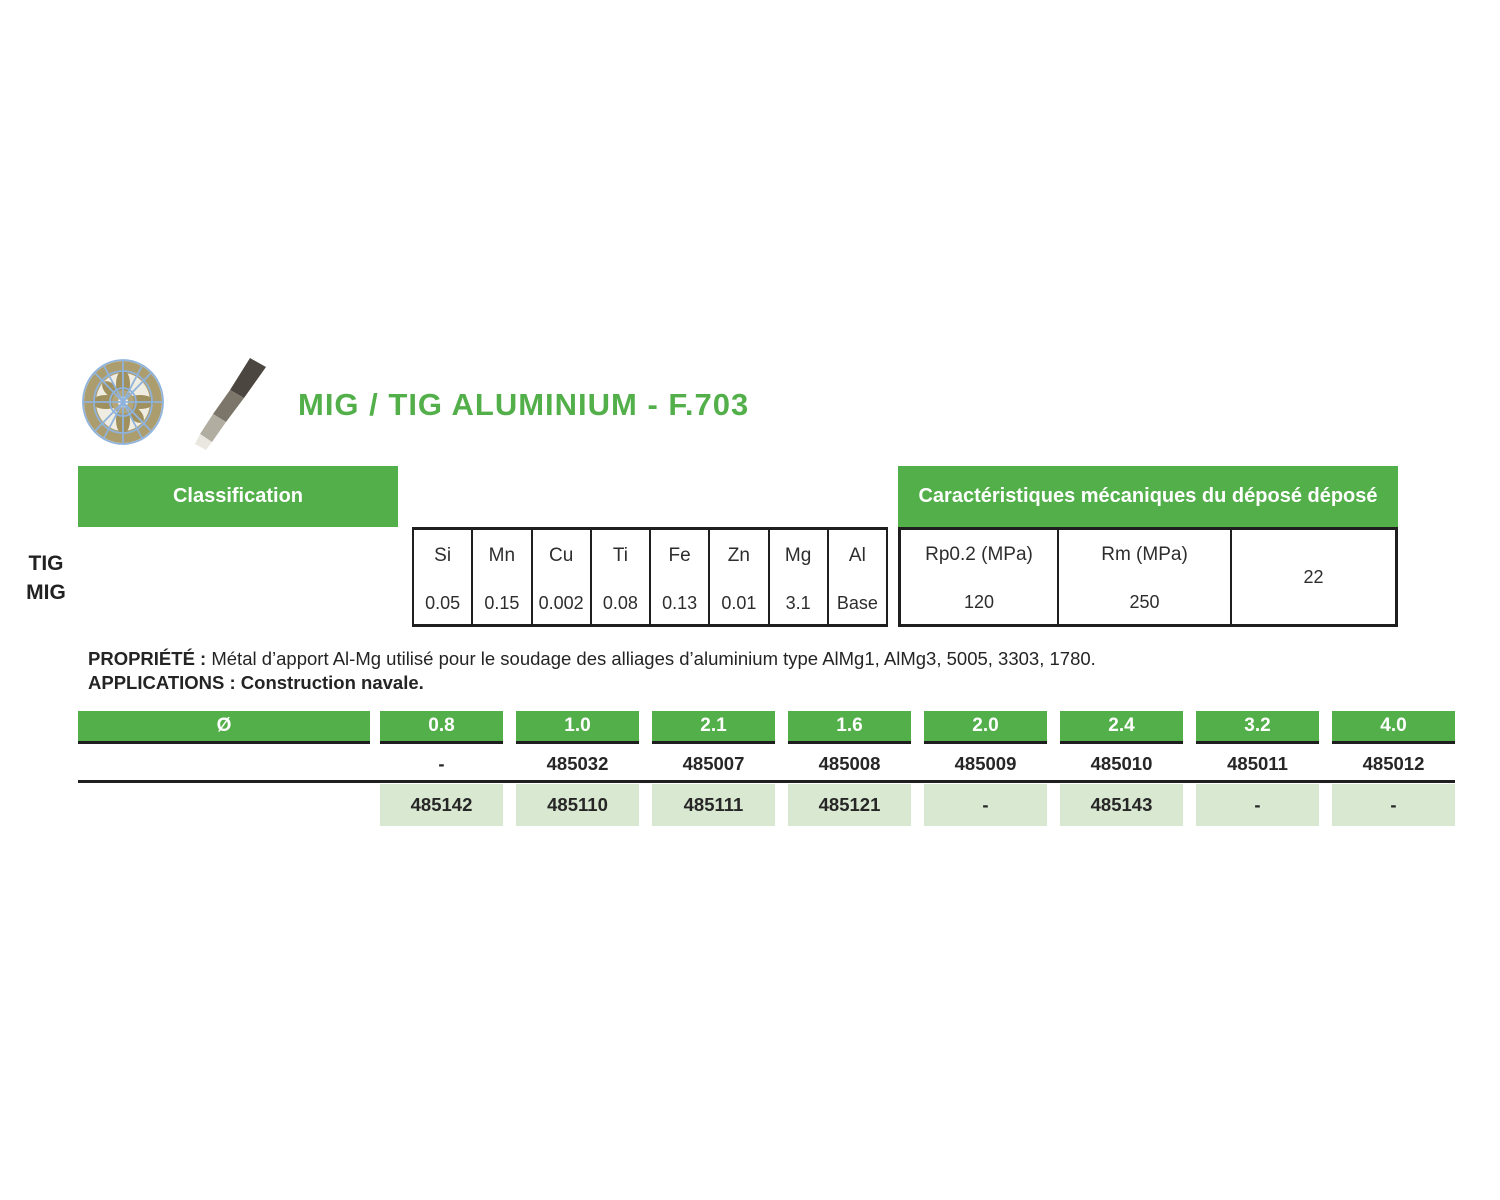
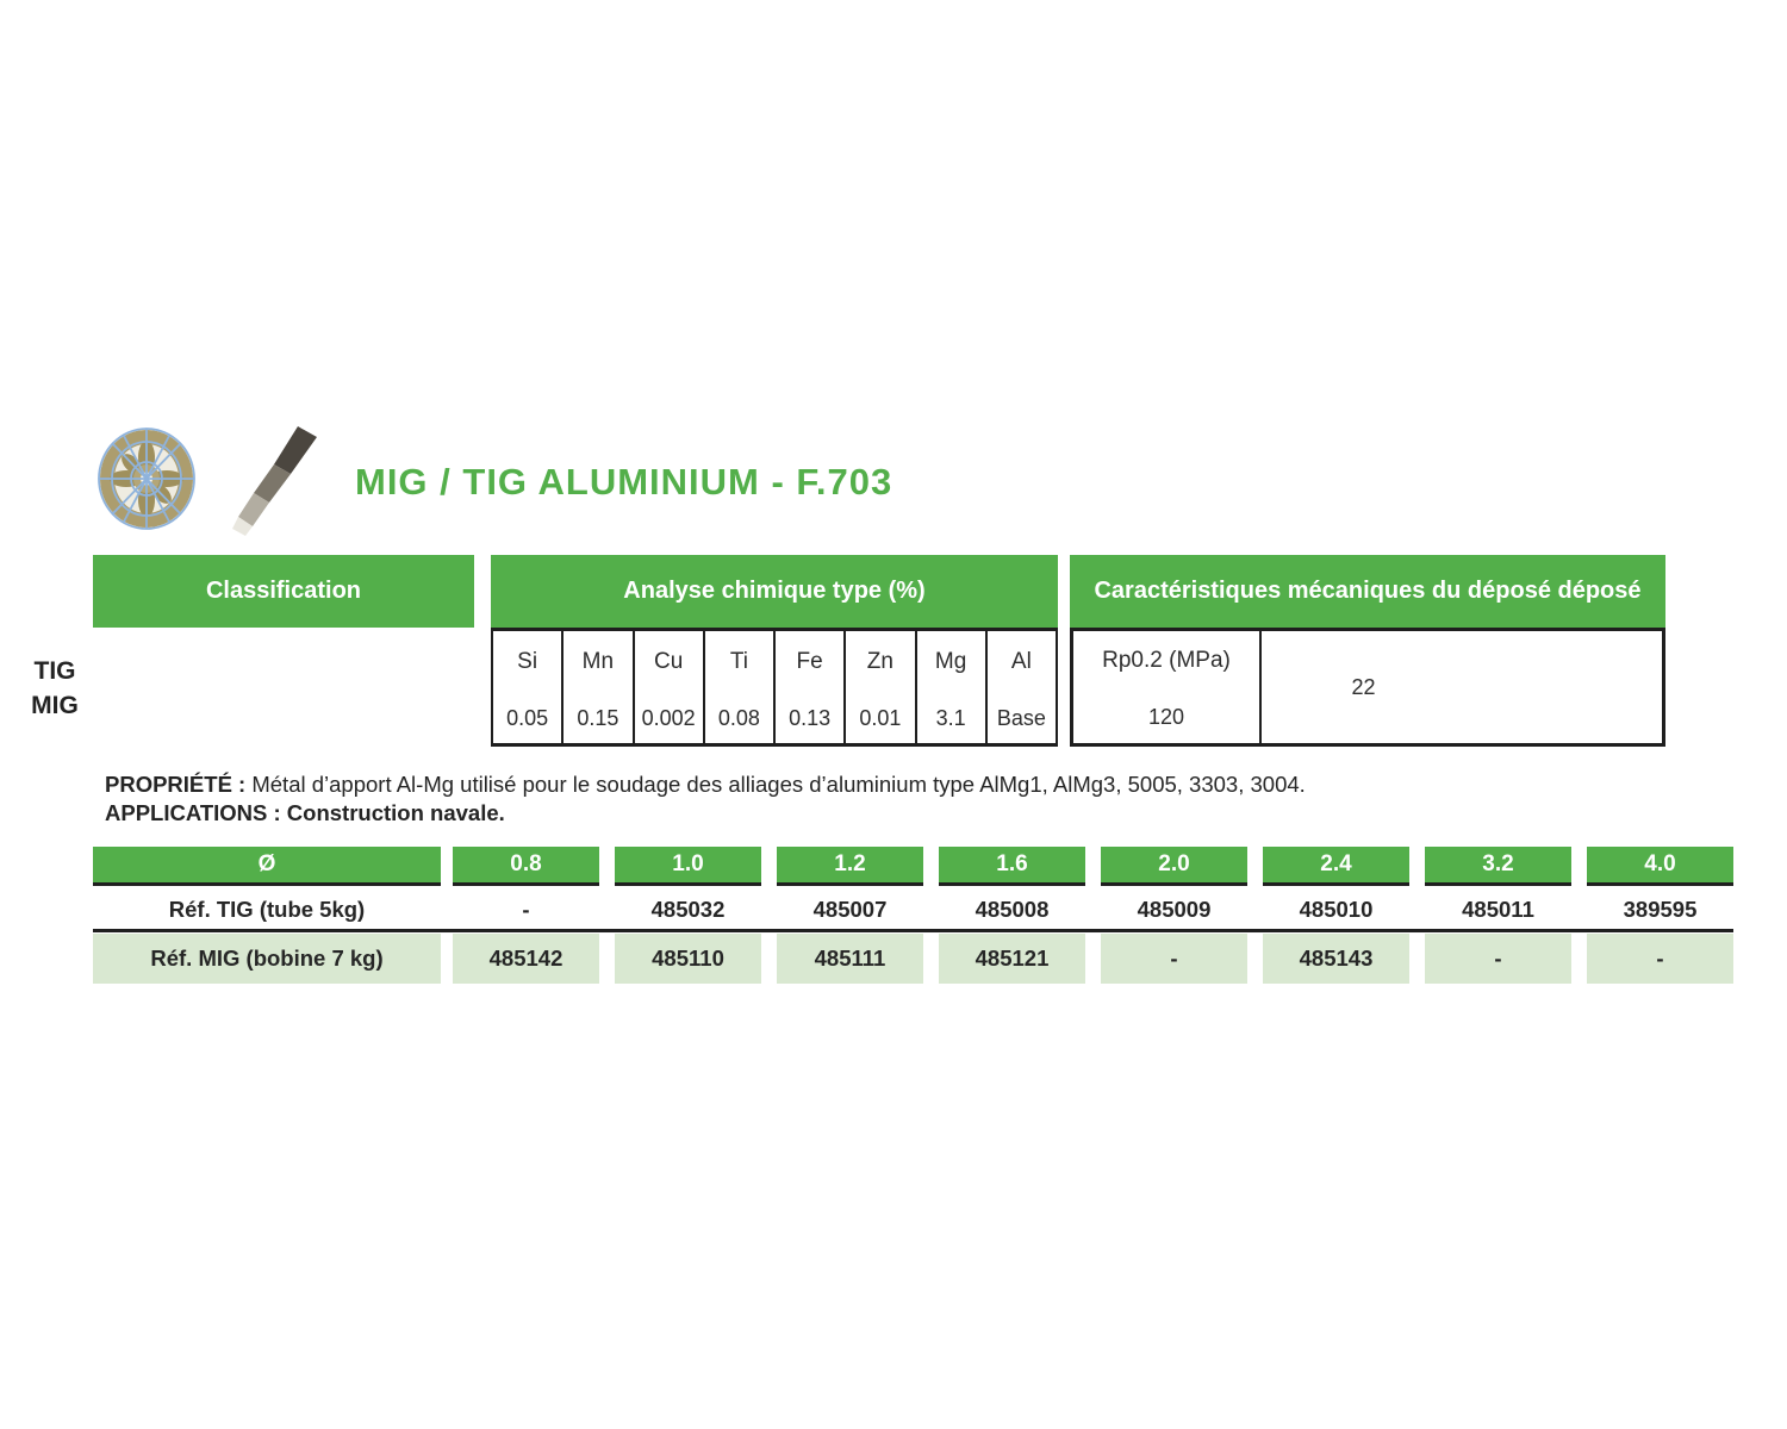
  MIG / TIG ALUMINIUM - F.703
  Classification
+ Analyse chimique type (%)
  Caractéristiques mécaniques du déposé déposé
  TIG
  MIG
  Si
  0.05
  Mn
  0.15
  Cu
  0.002
  Ti
  0.08
  Fe
  0.13
  Zn
  0.01
  Mg
  3.1
  Al
  Base
  Rp0.2 (MPa)
  120
- Rm (MPa)
- 250
  22
- PROPRIÉTÉ : Métal d’apport Al-Mg utilisé pour le soudage des alliages d’aluminium type AlMg1, AlMg3, 5005, 3303, 1780.
+ PROPRIÉTÉ : Métal d’apport Al-Mg utilisé pour le soudage des alliages d’aluminium type AlMg1, AlMg3, 5005, 3303, 3004.
  APPLICATIONS : Construction navale.
  Ø
  0.8
  1.0
- 2.1
+ 1.2
  1.6
  2.0
  2.4
  3.2
  4.0
+ Réf. TIG (tube 5kg)
  -
  485032
  485007
  485008
  485009
  485010
  485011
- 485012
+ 389595
+ Réf. MIG (bobine 7 kg)
  485142
  485110
  485111
  485121
  -
  485143
  -
  -
